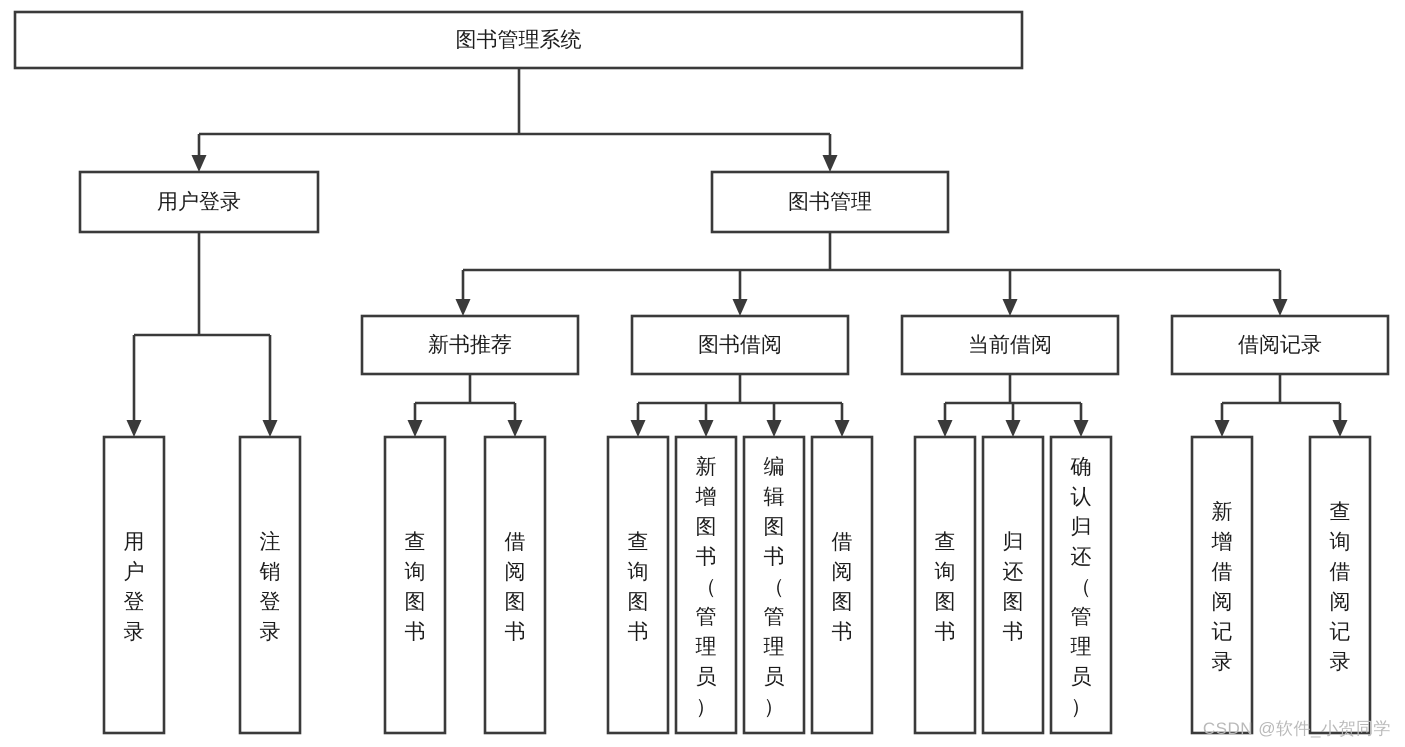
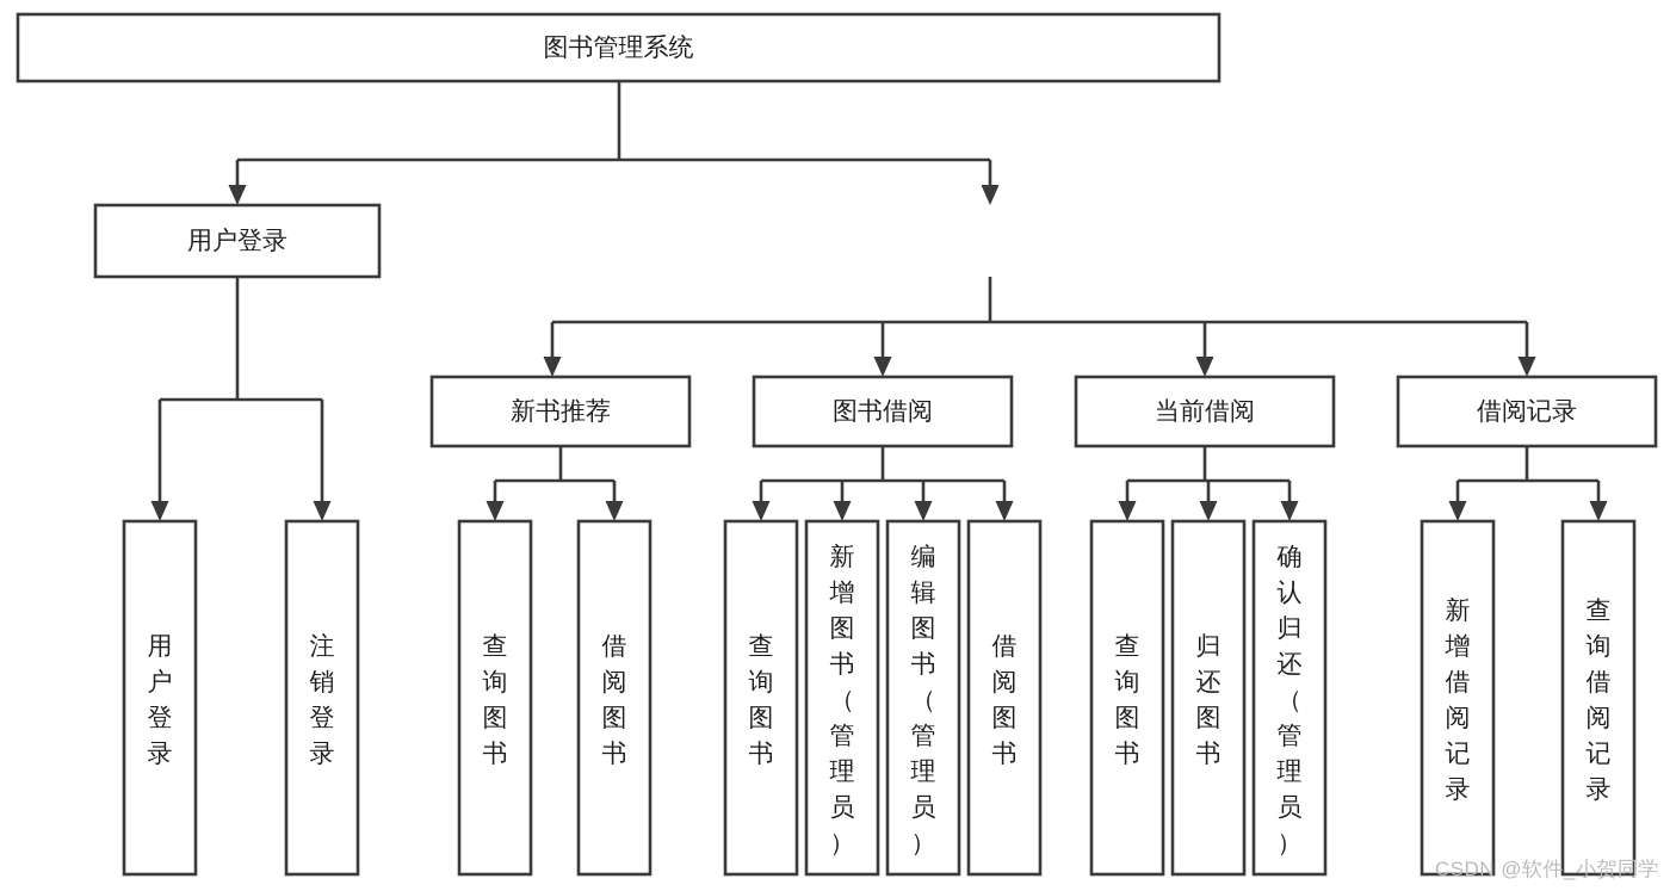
  图书管理系统
  用户登录
- 图书管理
  新书推荐
  图书借阅
  当前借阅
  借阅记录
  用户登录
  注销登录
  查询图书
  借阅图书
  查询图书
  新增图书（管理员）
  编辑图书（管理员）
  借阅图书
  查询图书
  归还图书
  确认归还（管理员）
  新增借阅记录
  查询借阅记录
  CSDN @软件_小贺同学
